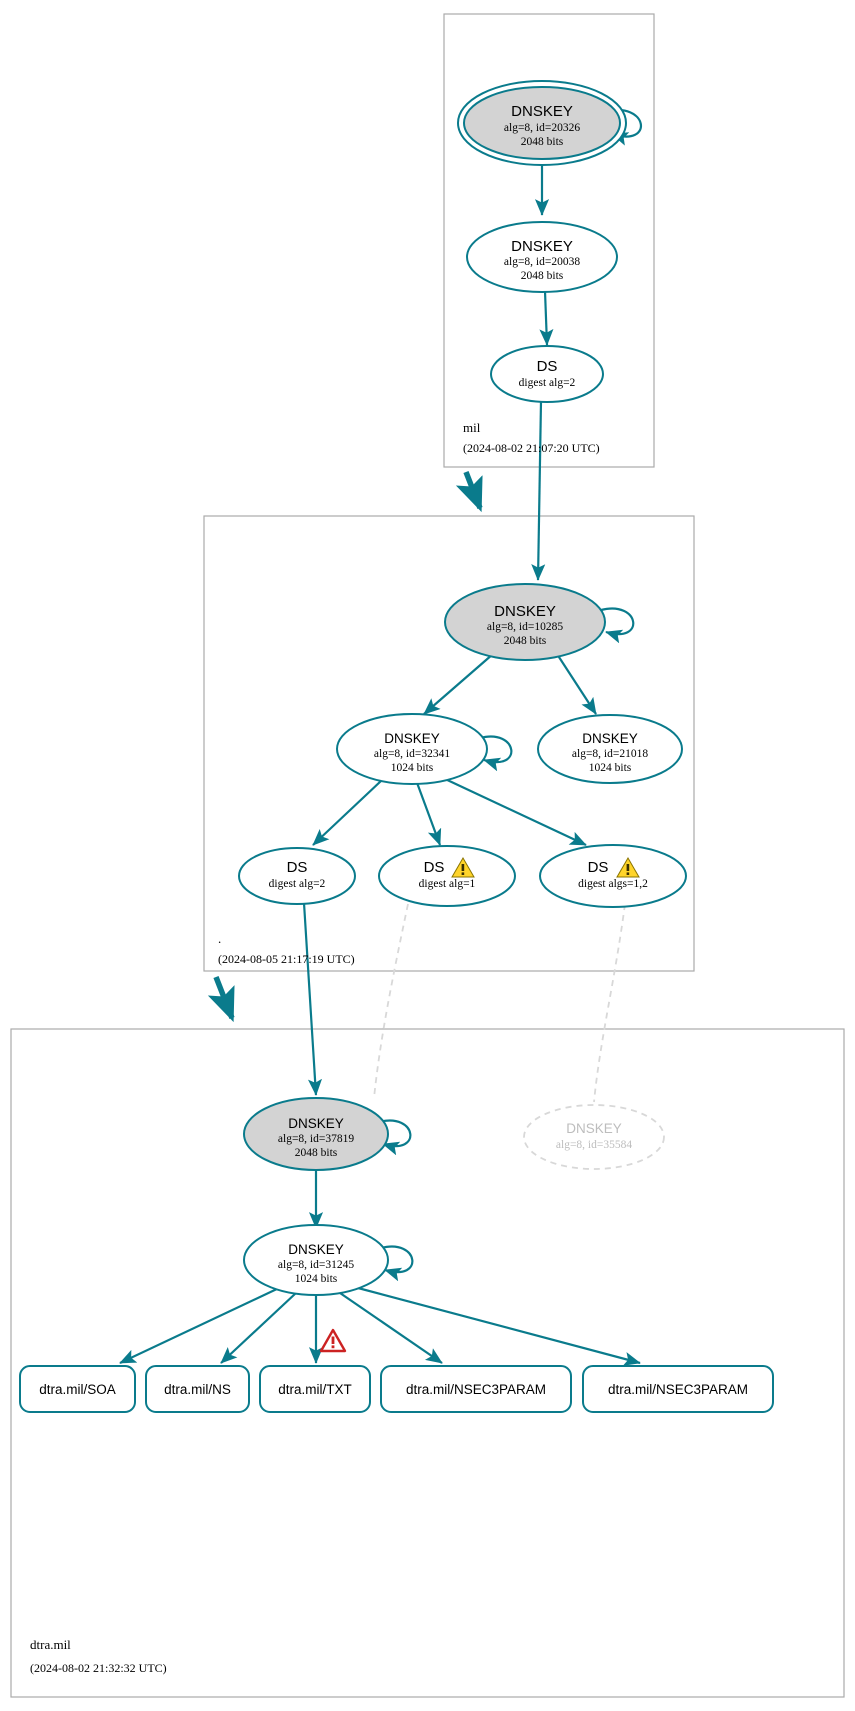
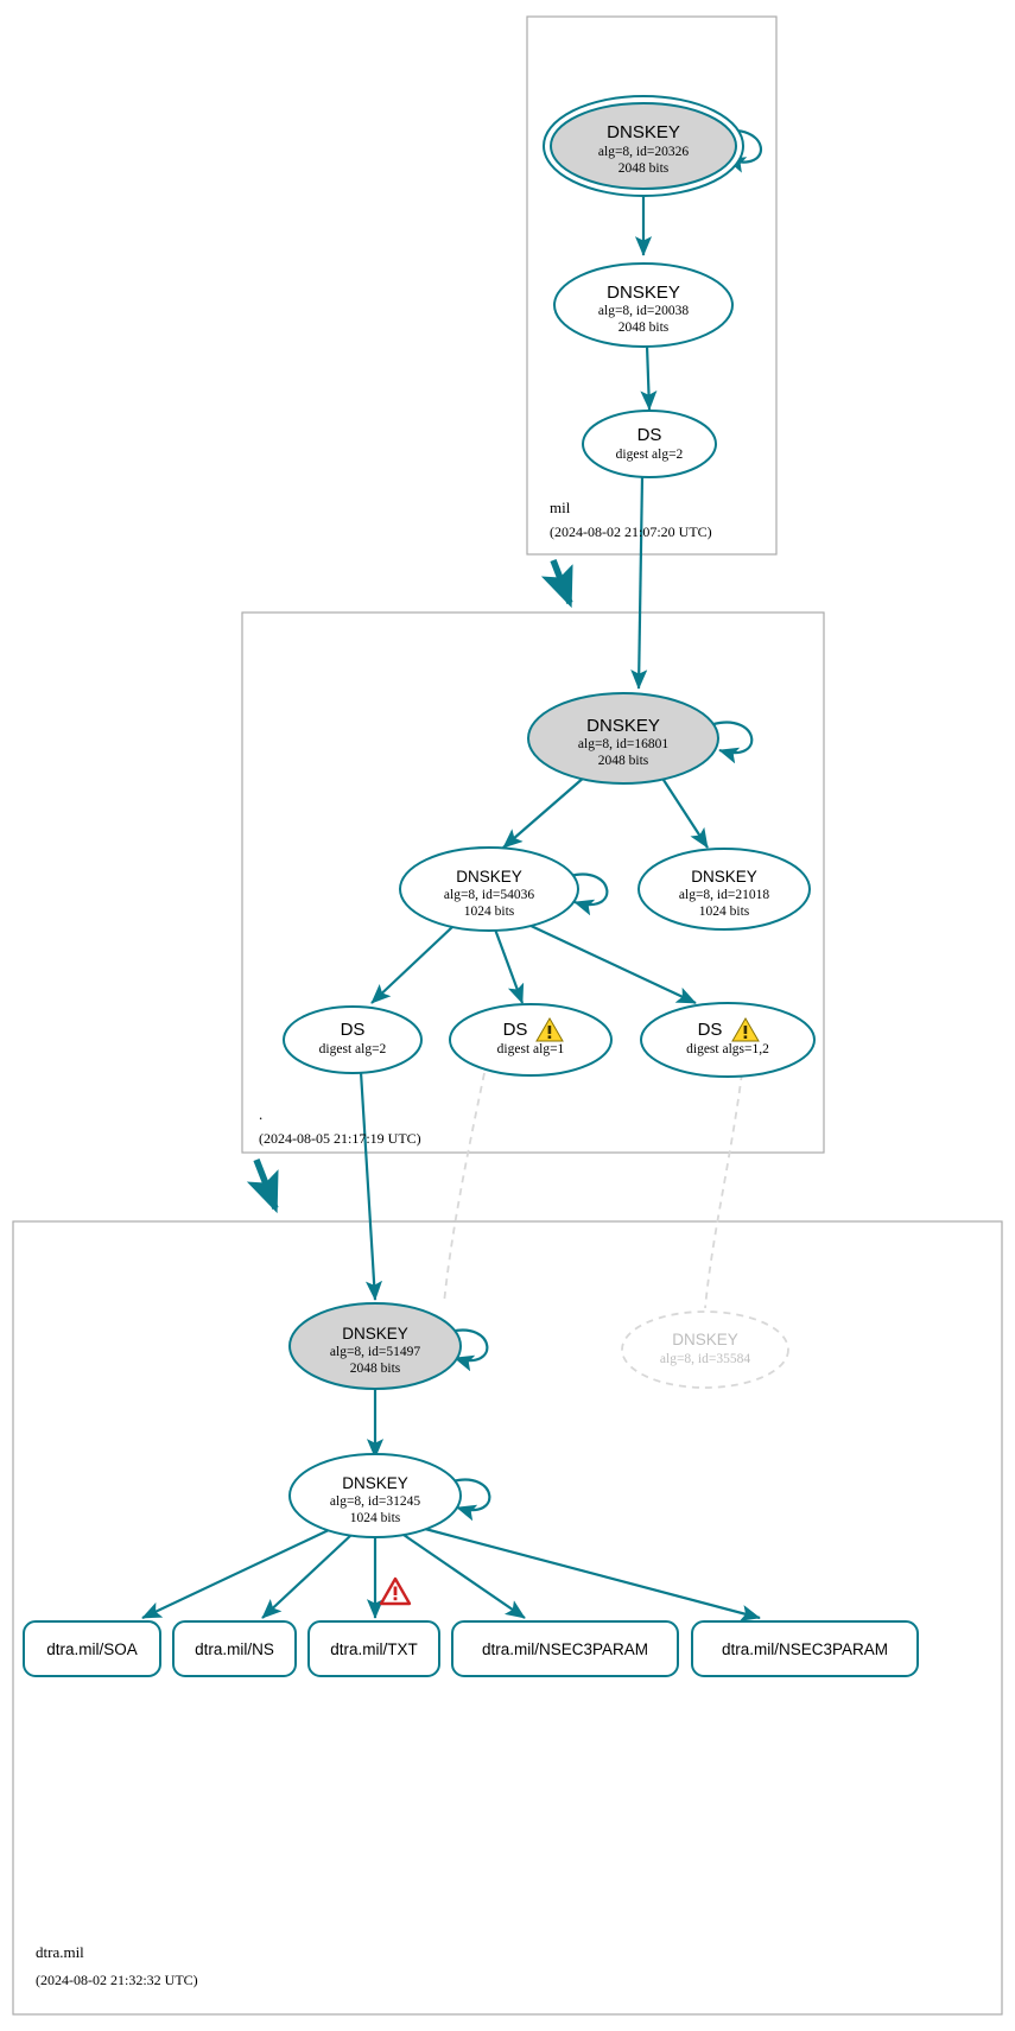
  DNSKEY
  alg=8, id=20326
  2048 bits
  DNSKEY
  alg=8, id=20038
  2048 bits
  DS
  digest alg=2
  mil
  (2024-08-02 21:07:20 UTC)
  DNSKEY
- alg=8, id=10285
+ alg=8, id=16801
  2048 bits
  DNSKEY
- alg=8, id=32341
+ alg=8, id=54036
  1024 bits
  DNSKEY
  alg=8, id=21018
  1024 bits
  DS
  digest alg=2
  DS
  digest alg=1
  DS
  digest algs=1,2
  .
  (2024-08-05 21:17:19 UTC)
  DNSKEY
- alg=8, id=37819
+ alg=8, id=51497
  2048 bits
  DNSKEY
  alg=8, id=35584
  DNSKEY
  alg=8, id=31245
  1024 bits
  dtra.mil/SOA
  dtra.mil/NS
  dtra.mil/TXT
  dtra.mil/NSEC3PARAM
  dtra.mil/NSEC3PARAM
  dtra.mil
  (2024-08-02 21:32:32 UTC)
